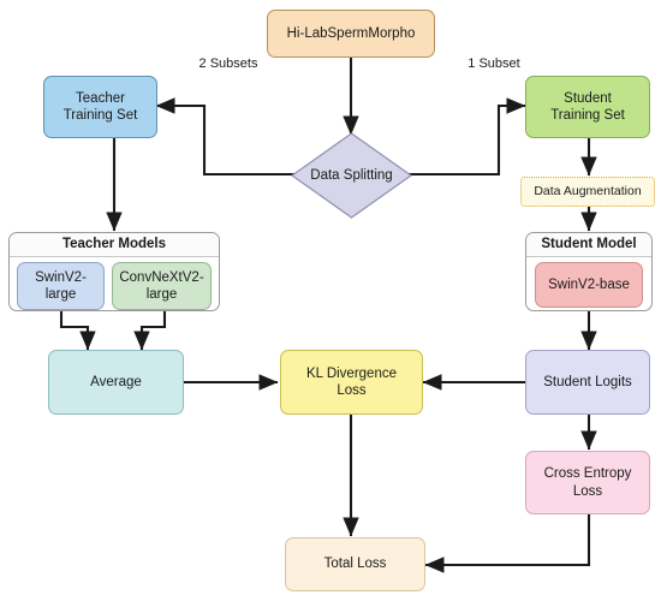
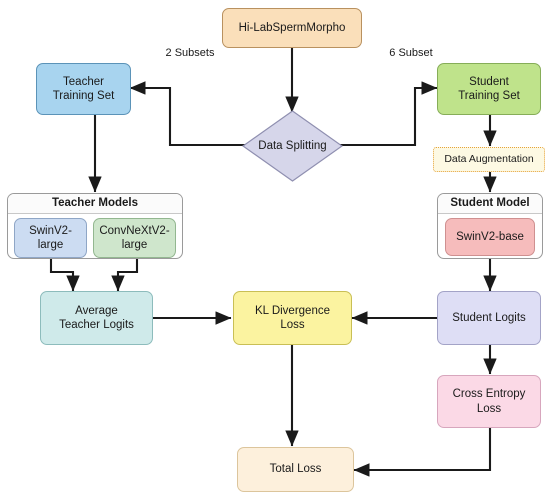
  Hi-LabSpermMorpho
  Data Splitting
  2 Subsets
- 1 Subset
+ 6 Subset
  Teacher
  Training Set
  Student
  Training Set
  Data Augmentation
  Teacher Models
  SwinV2-large
  ConvNeXtV2-
  large
  Student Model
  SwinV2-base
  Average
+ Teacher Logits
  KL Divergence
  Loss
  Student Logits
  Cross Entropy
  Loss
  Total Loss
